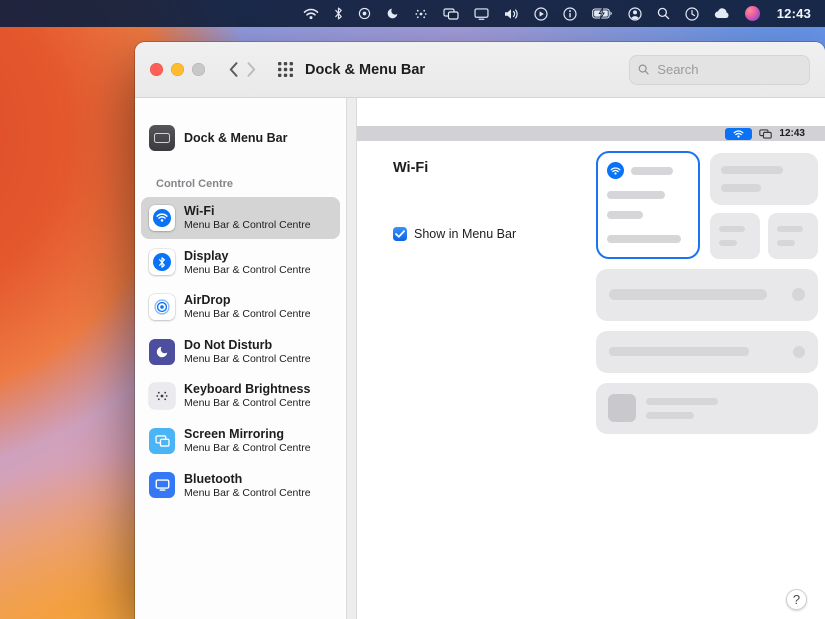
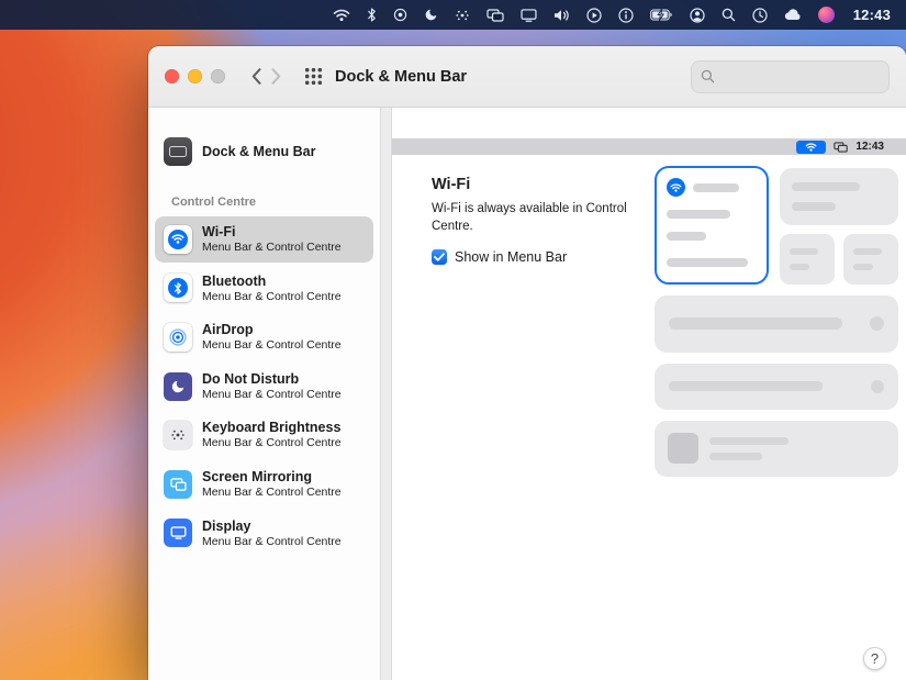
  12:43
  Dock & Menu Bar
- Search
  Dock & Menu Bar
  Control Centre
  Wi-Fi
  Menu Bar & Control Centre
- Display
+ Bluetooth
  Menu Bar & Control Centre
  AirDrop
  Menu Bar & Control Centre
  Do Not Disturb
  Menu Bar & Control Centre
  Keyboard Brightness
  Menu Bar & Control Centre
  Screen Mirroring
  Menu Bar & Control Centre
- Bluetooth
+ Display
  Menu Bar & Control Centre
  12:43
  Wi-Fi
+ Wi-Fi is always available in Control Centre.
  Show in Menu Bar
  ?
